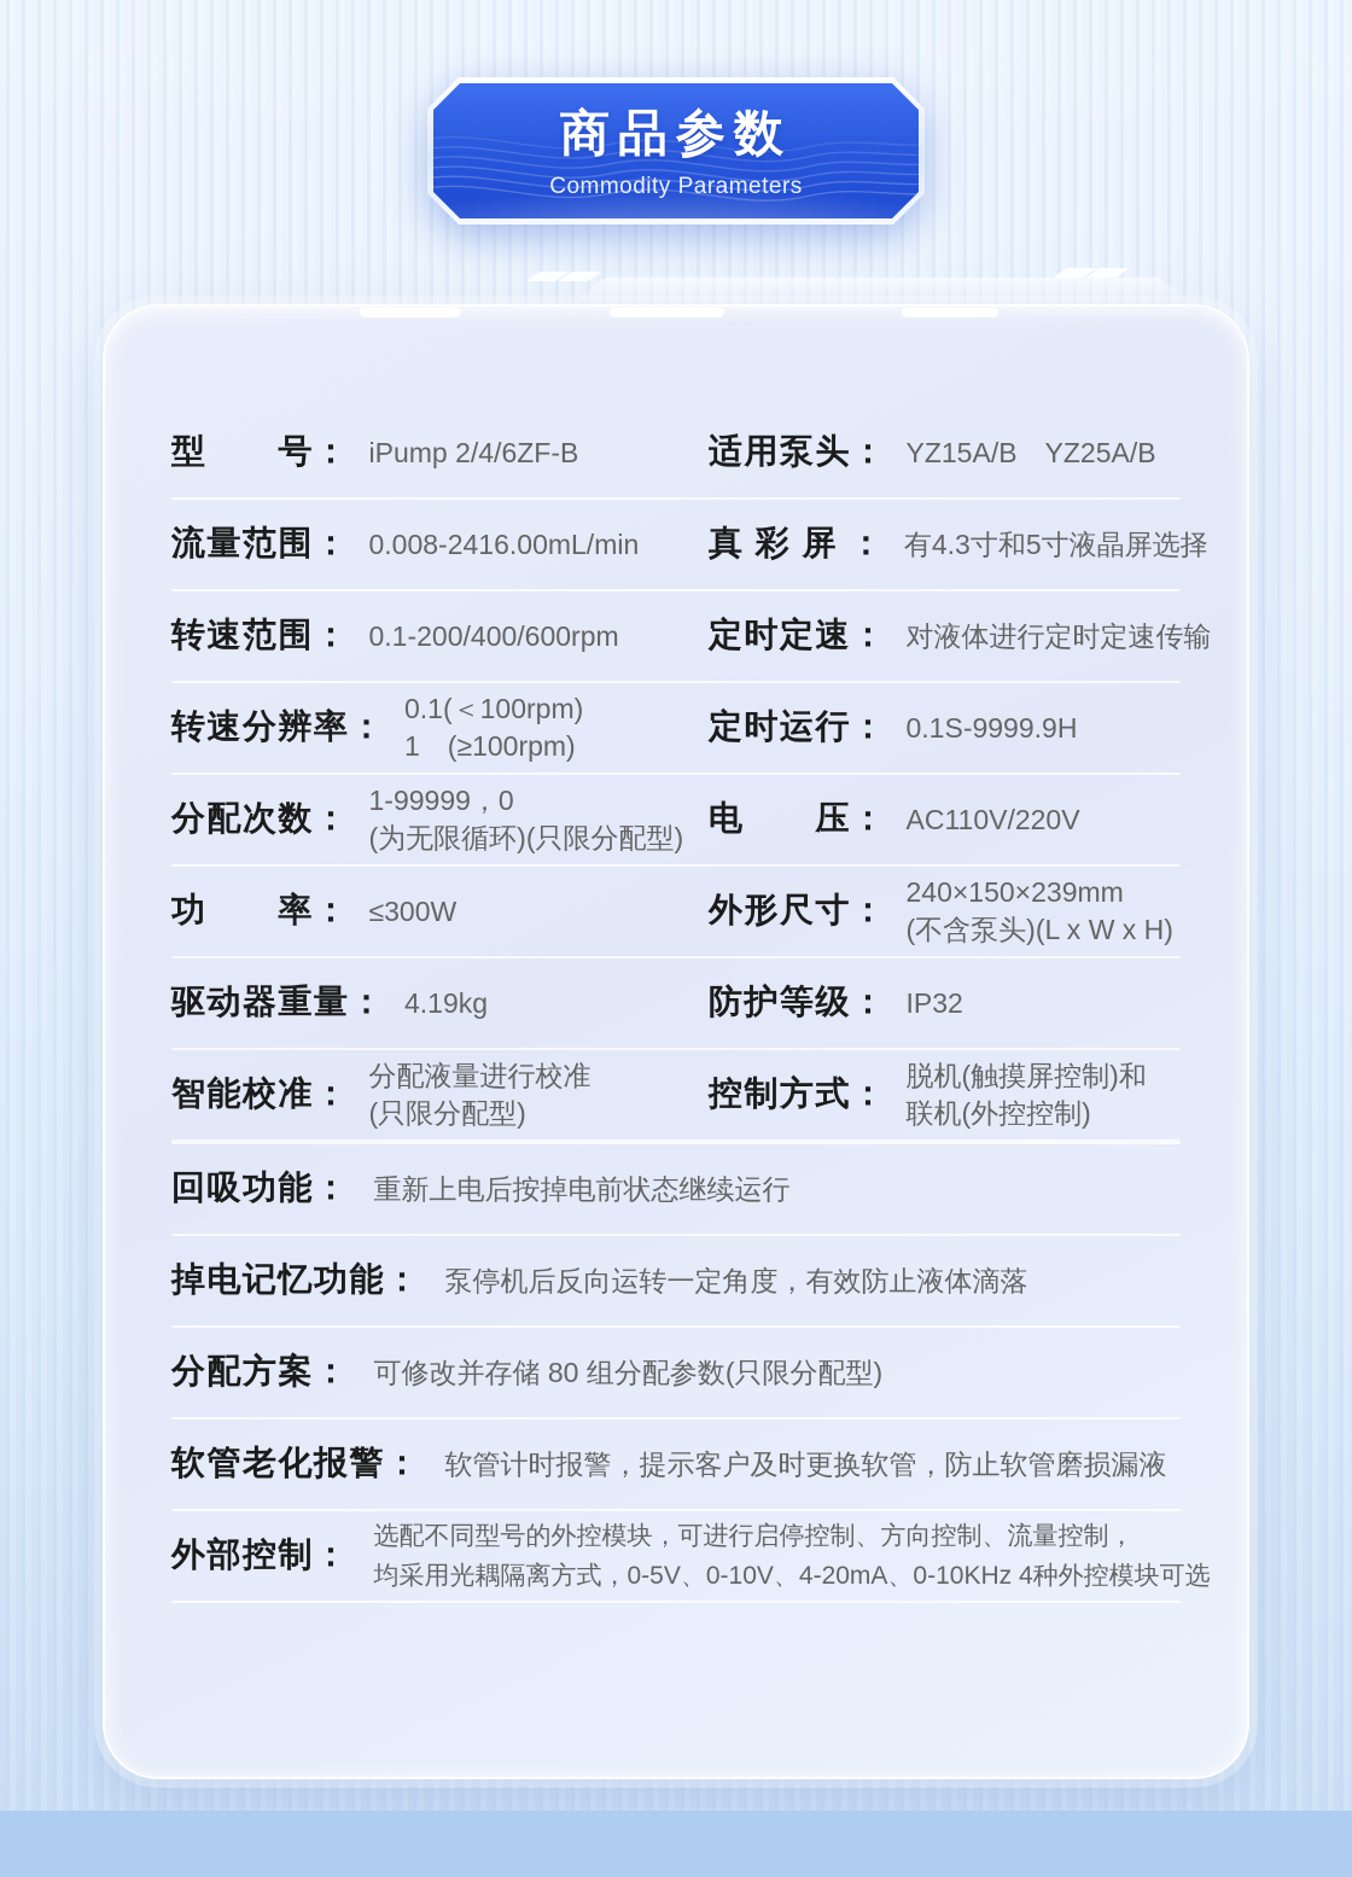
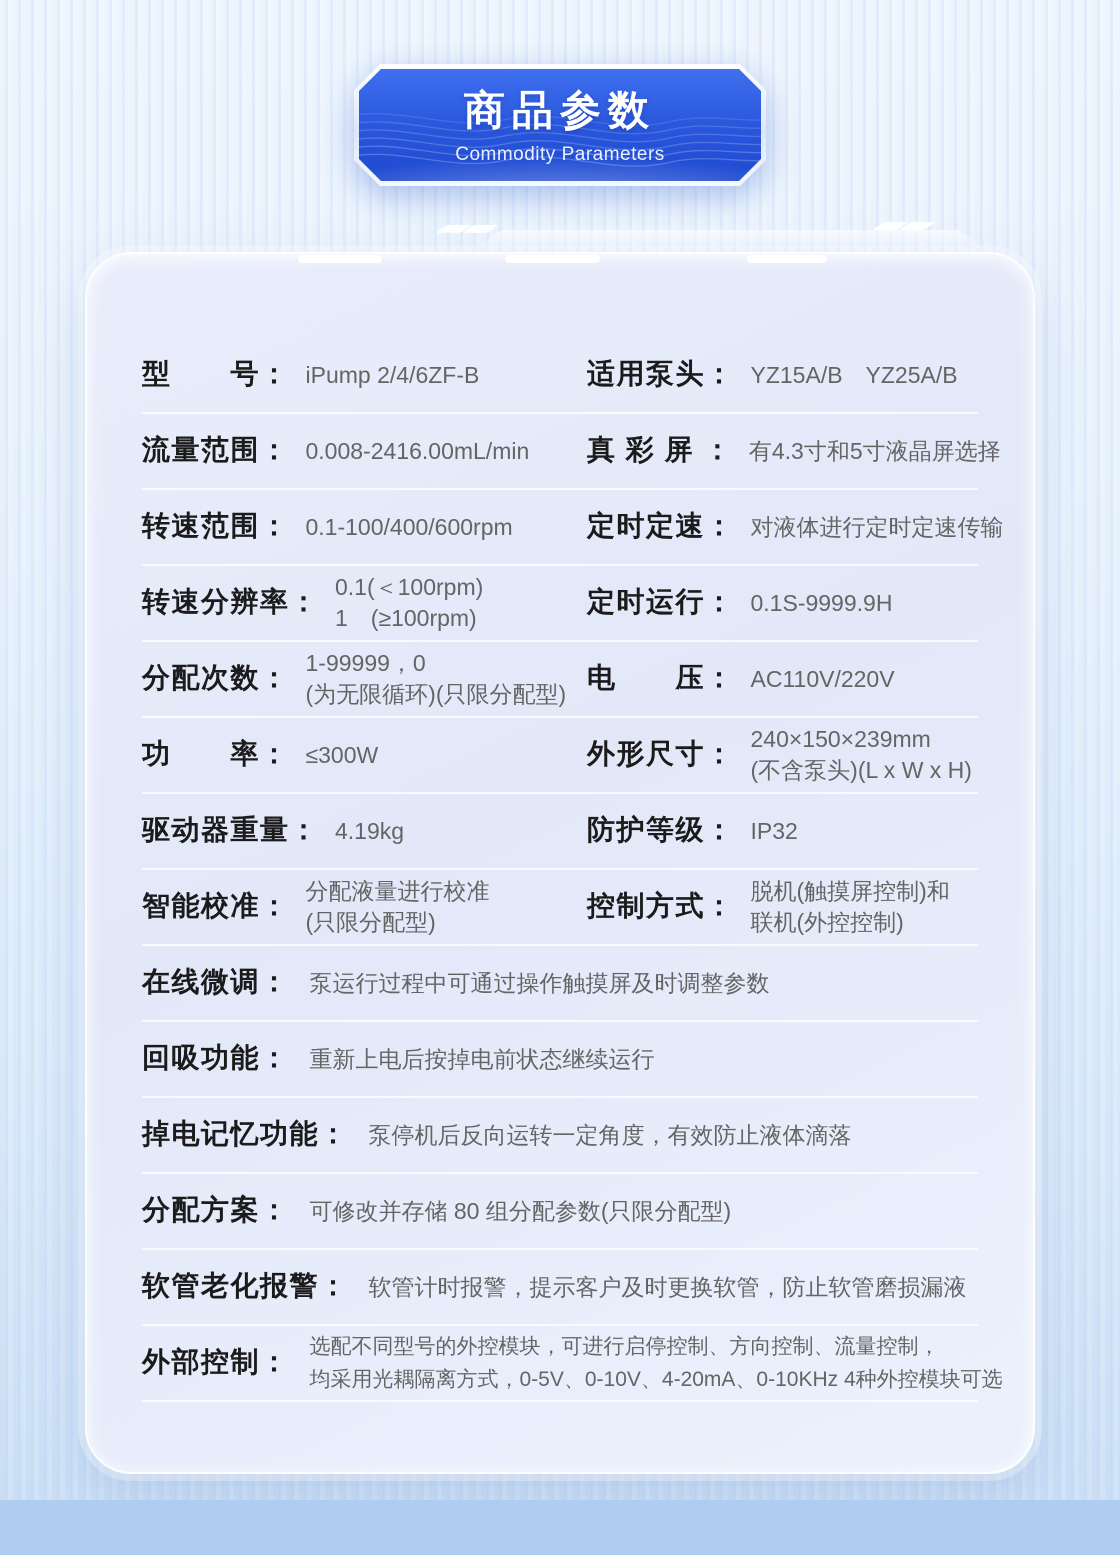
  商品参数
  Commodity Parameters
  型 号：
  iPump 2/4/6ZF-B
  适用泵头：
  YZ15A/B YZ25A/B
  流量范围：
  0.008-2416.00mL/min
  真 彩 屏 ：
  有4.3寸和5寸液晶屏选择
  转速范围：
- 0.1-200/400/600rpm
+ 0.1-100/400/600rpm
  定时定速：
  对液体进行定时定速传输
  转速分辨率：
  0.1(＜100rpm)
  1 (≥100rpm)
  定时运行：
  0.1S-9999.9H
  分配次数：
  1-99999，0
  (为无限循环)(只限分配型)
  电 压：
  AC110V/220V
  功 率：
  ≤300W
  外形尺寸：
  240×150×239mm
  (不含泵头)(L x W x H)
  驱动器重量：
  4.19kg
  防护等级：
  IP32
  智能校准：
  分配液量进行校准
  (只限分配型)
  控制方式：
  脱机(触摸屏控制)和
  联机(外控控制)
+ 在线微调：
+ 泵运行过程中可通过操作触摸屏及时调整参数
  回吸功能：
  重新上电后按掉电前状态继续运行
  掉电记忆功能：
  泵停机后反向运转一定角度，有效防止液体滴落
  分配方案：
  可修改并存储 80 组分配参数(只限分配型)
  软管老化报警：
  软管计时报警，提示客户及时更换软管，防止软管磨损漏液
  外部控制：
  选配不同型号的外控模块，可进行启停控制、方向控制、流量控制，
  均采用光耦隔离方式，0-5V、0-10V、4-20mA、0-10KHz 4种外控模块可选
